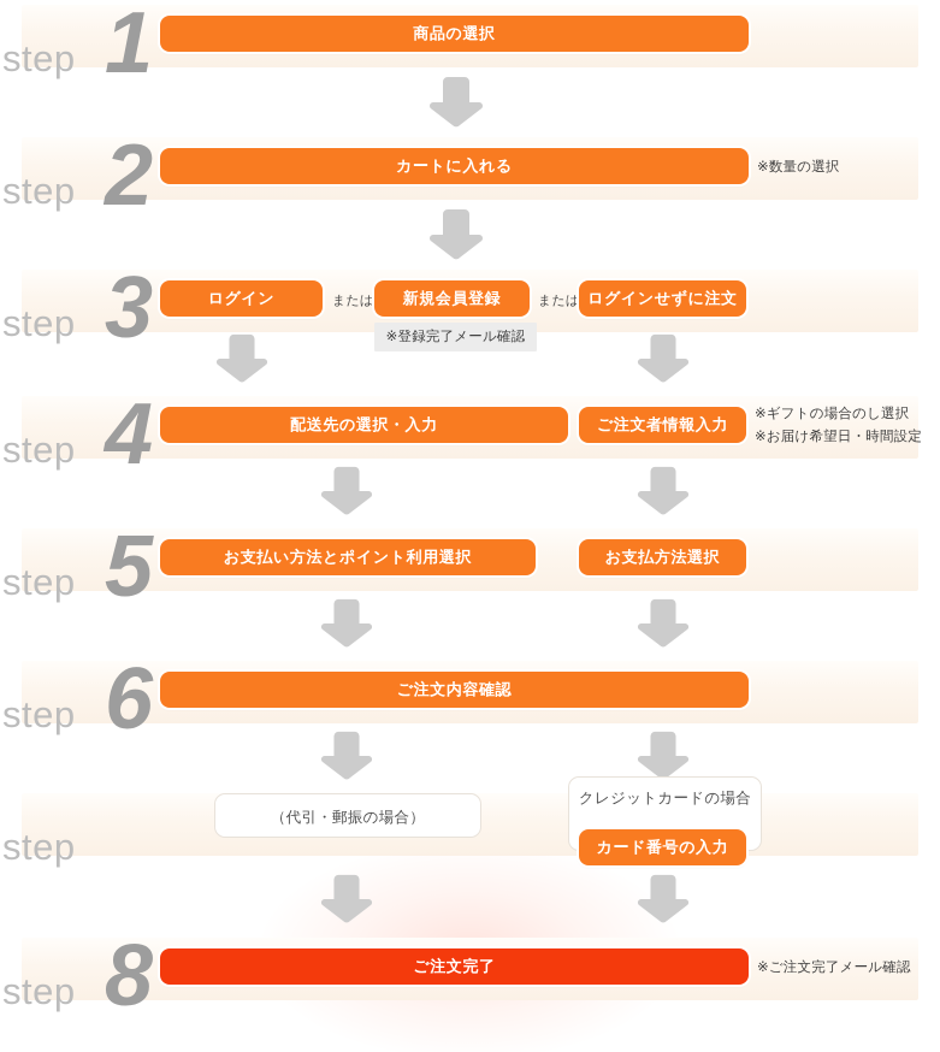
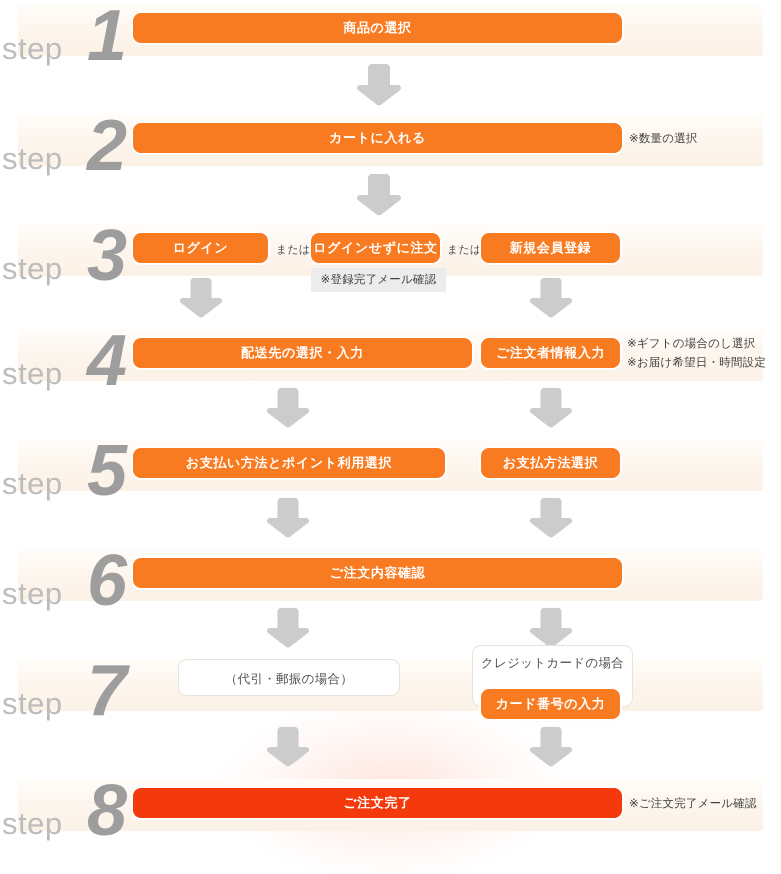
  step
  1
  商品の選択
  step
  2
  カートに入れる
  ※数量の選択
  step
  3
  ログイン
  または
- 新規会員登録
+ ログインせずに注文
  または
- ログインせずに注文
+ 新規会員登録
  ※登録完了メール確認
  step
  4
  配送先の選択・入力
  ご注文者情報入力
  ※ギフトの場合のし選択
  ※お届け希望日・時間設定
  step
  5
  お支払い方法とポイント利用選択
  お支払方法選択
  step
  6
  ご注文内容確認
  step
+ 7
  （代引・郵振の場合）
  クレジットカードの場合
  カード番号の入力
  step
  8
  ご注文完了
  ※ご注文完了メール確認
